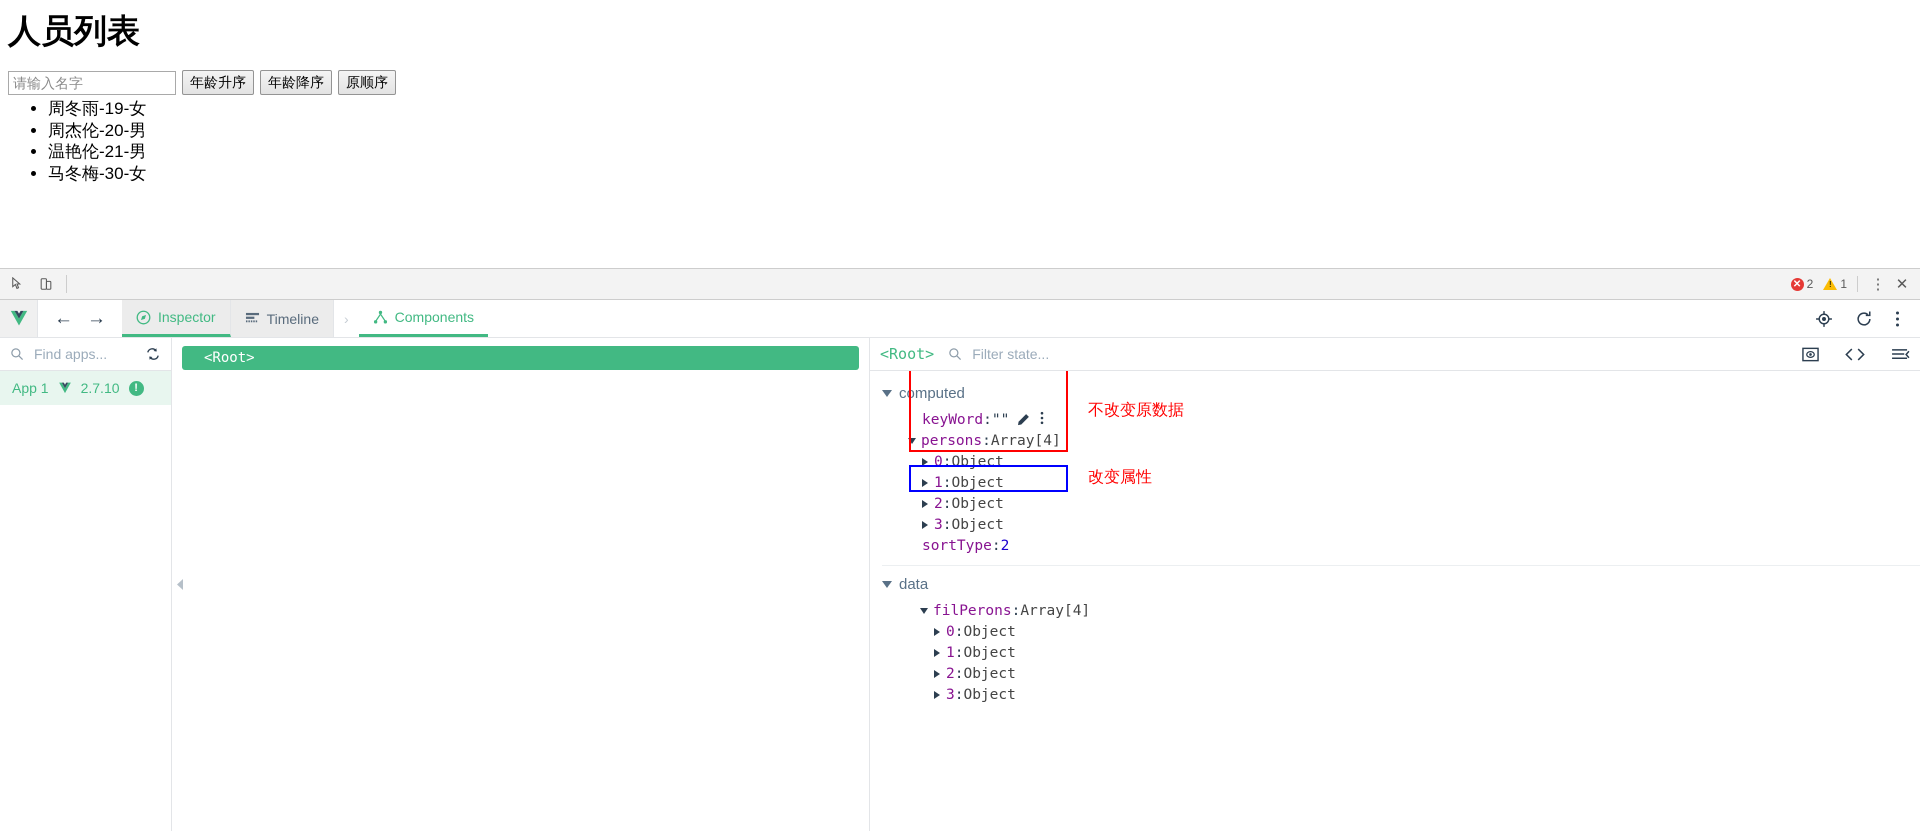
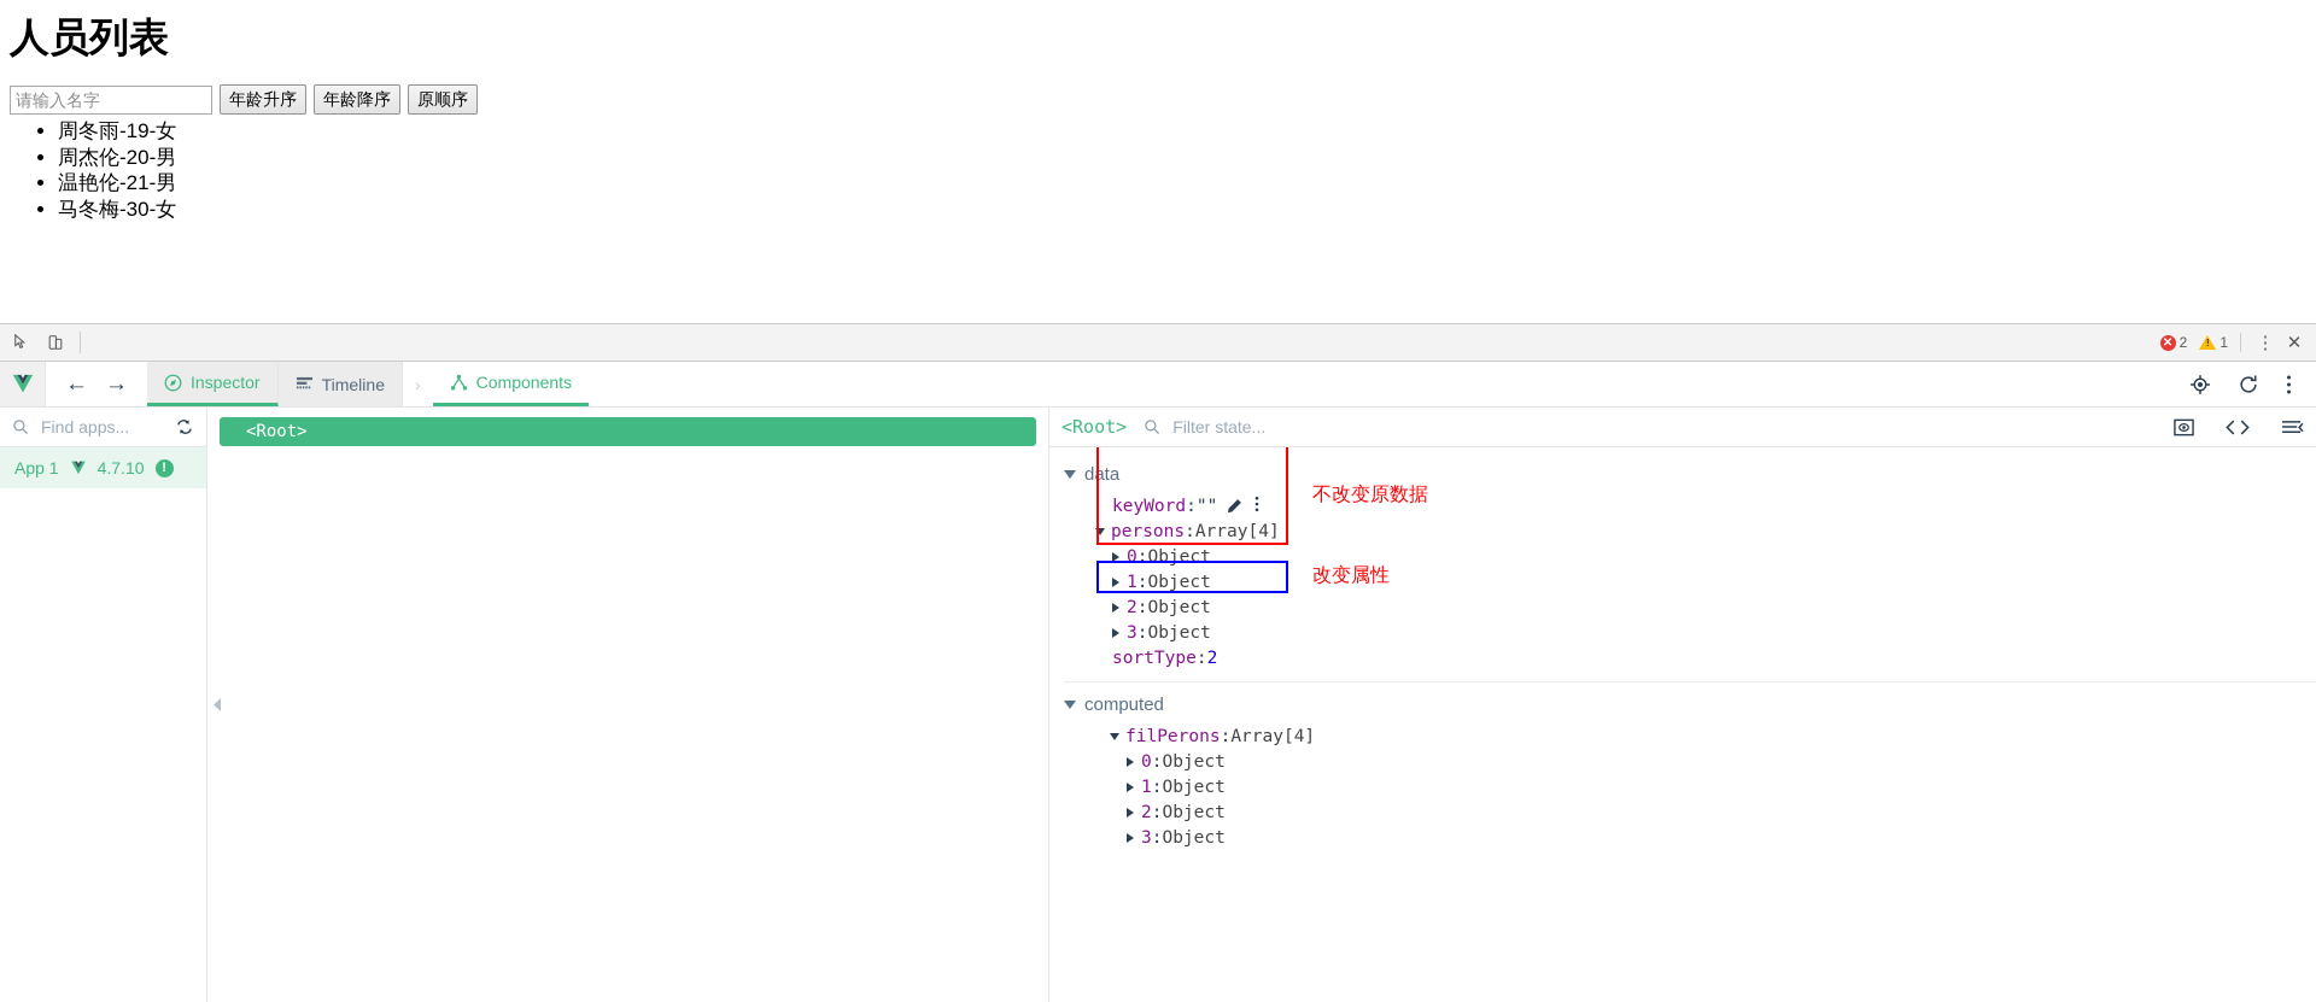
  人员列表
  请输入名字
  年龄升序
  年龄降序
  原顺序
  周冬雨-19-女
  周杰伦-20-男
  温艳伦-21-男
  马冬梅-30-女
  ✕
  2
  1
  ⋮
  ✕
  ←
  →
  Inspector
  Timeline
  ›
  Components
  Find apps...
  App 1
- 2.7.10
+ 4.7.10
  !
  <Root>
  <Root>
  Filter state...
- computed
+ data
  keyWord
  :
  ""
  persons
  :
  Array[4]
  0
  :
  Object
  1
  :
  Object
  2
  :
  Object
  3
  :
  Object
  sortType
  :
  2
- data
+ computed
  filPerons
  :
  Array[4]
  0
  :
  Object
  1
  :
  Object
  2
  :
  Object
  3
  :
  Object
  不改变原数据
  改变属性
